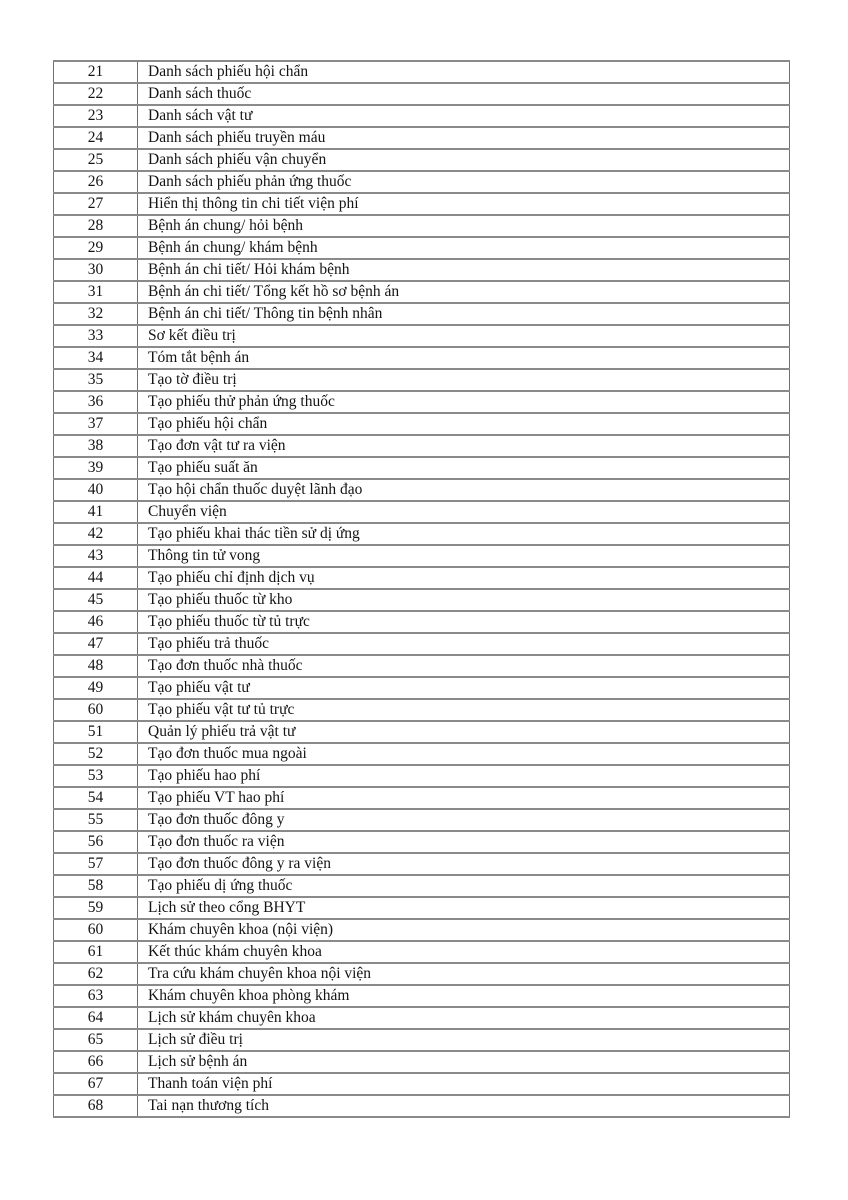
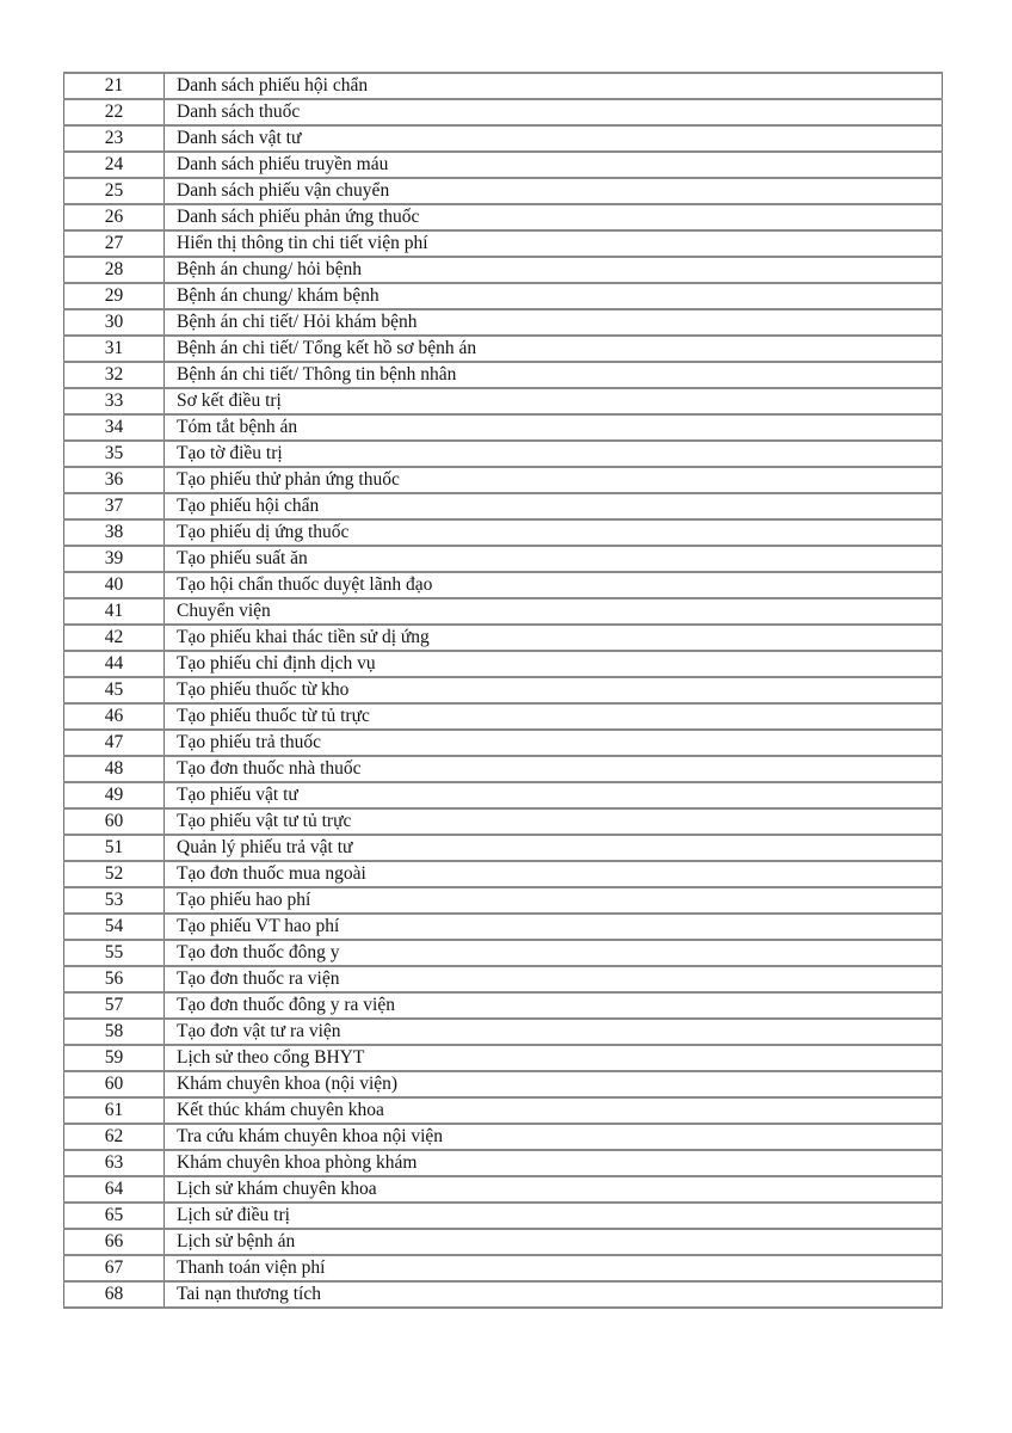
  21	Danh sách phiếu hội chẩn
  22	Danh sách thuốc
  23	Danh sách vật tư
  24	Danh sách phiếu truyền máu
  25	Danh sách phiếu vận chuyển
  26	Danh sách phiếu phản ứng thuốc
  27	Hiển thị thông tin chi tiết viện phí
  28	Bệnh án chung/ hỏi bệnh
  29	Bệnh án chung/ khám bệnh
  30	Bệnh án chi tiết/ Hỏi khám bệnh
  31	Bệnh án chi tiết/ Tổng kết hồ sơ bệnh án
  32	Bệnh án chi tiết/ Thông tin bệnh nhân
  33	Sơ kết điều trị
  34	Tóm tắt bệnh án
  35	Tạo tờ điều trị
  36	Tạo phiếu thử phản ứng thuốc
  37	Tạo phiếu hội chẩn
- 38	Tạo đơn vật tư ra viện
+ 38	Tạo phiếu dị ứng thuốc
  39	Tạo phiếu suất ăn
  40	Tạo hội chẩn thuốc duyệt lãnh đạo
  41	Chuyển viện
  42	Tạo phiếu khai thác tiền sử dị ứng
- 43	Thông tin tử vong
  44	Tạo phiếu chỉ định dịch vụ
  45	Tạo phiếu thuốc từ kho
  46	Tạo phiếu thuốc từ tủ trực
  47	Tạo phiếu trả thuốc
  48	Tạo đơn thuốc nhà thuốc
  49	Tạo phiếu vật tư
  60	Tạo phiếu vật tư tủ trực
  51	Quản lý phiếu trả vật tư
  52	Tạo đơn thuốc mua ngoài
  53	Tạo phiếu hao phí
  54	Tạo phiếu VT hao phí
  55	Tạo đơn thuốc đông y
  56	Tạo đơn thuốc ra viện
  57	Tạo đơn thuốc đông y ra viện
- 58	Tạo phiếu dị ứng thuốc
+ 58	Tạo đơn vật tư ra viện
  59	Lịch sử theo cổng BHYT
  60	Khám chuyên khoa (nội viện)
  61	Kết thúc khám chuyên khoa
  62	Tra cứu khám chuyên khoa nội viện
  63	Khám chuyên khoa phòng khám
  64	Lịch sử khám chuyên khoa
  65	Lịch sử điều trị
  66	Lịch sử bệnh án
  67	Thanh toán viện phí
  68	Tai nạn thương tích
